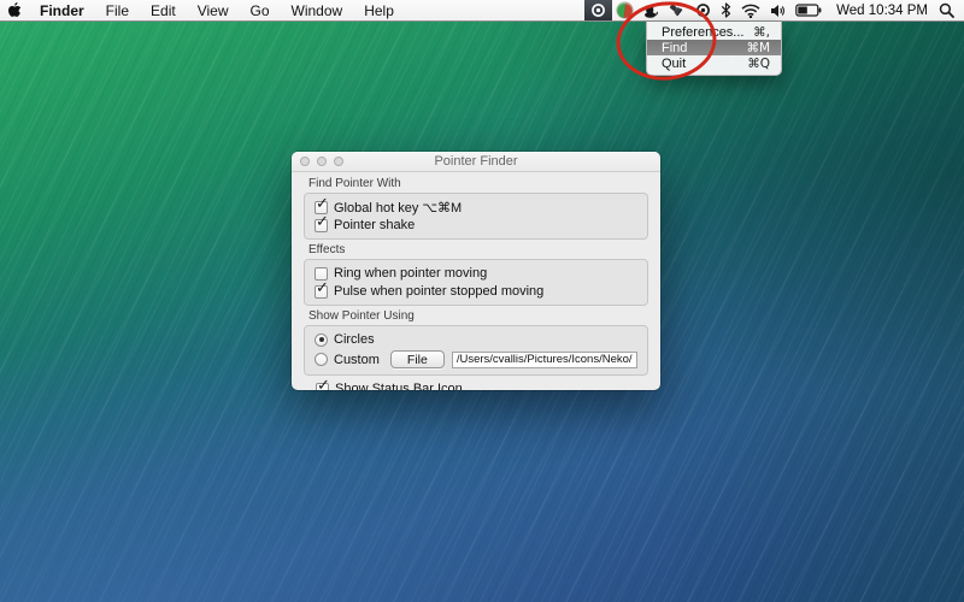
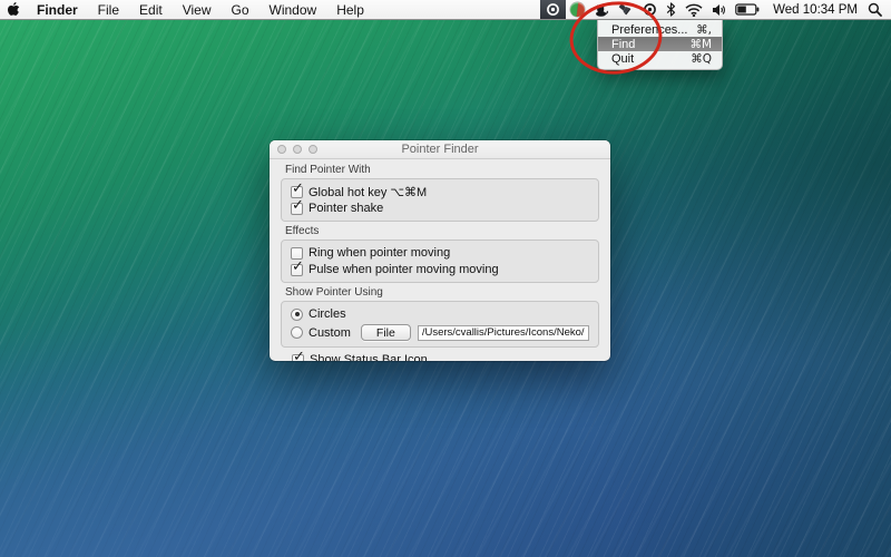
  Finder
  File
  Edit
  View
  Go
  Window
  Help
  Wed 10:34 PM
  Preferences...
  ⌘,
  Find
  ⌘M
  Quit
  ⌘Q
  Pointer Finder
  Find Pointer With
  ✓
  Global hot key ⌥⌘M
  ✓
  Pointer shake
  Effects
  Ring when pointer moving
  ✓
- Pulse when pointer stopped moving
+ Pulse when pointer moving moving
  Show Pointer Using
  Circles
  Custom
  File
  /Users/cvallis/Pictures/Icons/Neko/
  ✓
  Show Status Bar Icon
